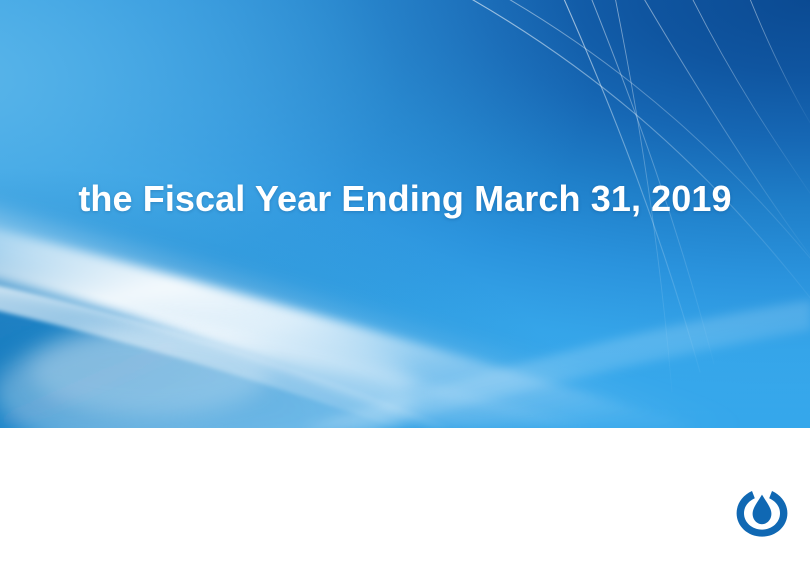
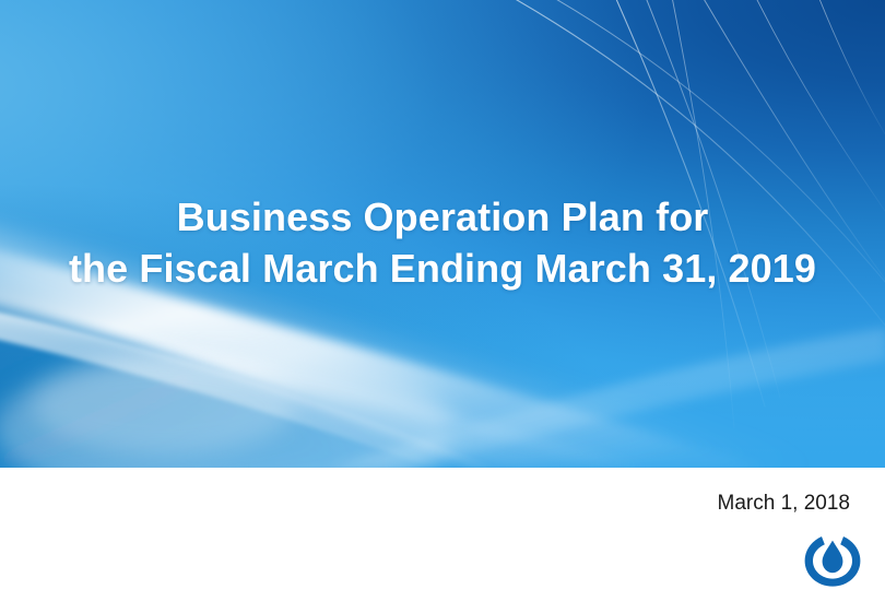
+ Business Operation Plan for
- the Fiscal Year Ending March 31, 2019
+ the Fiscal March Ending March 31, 2019
+ March 1, 2018
